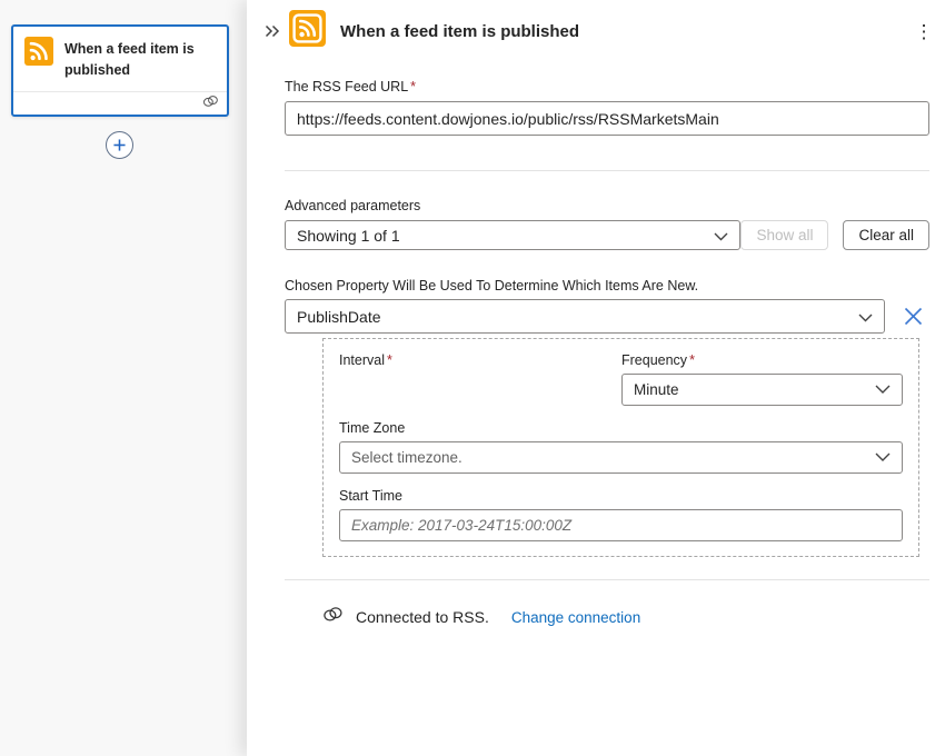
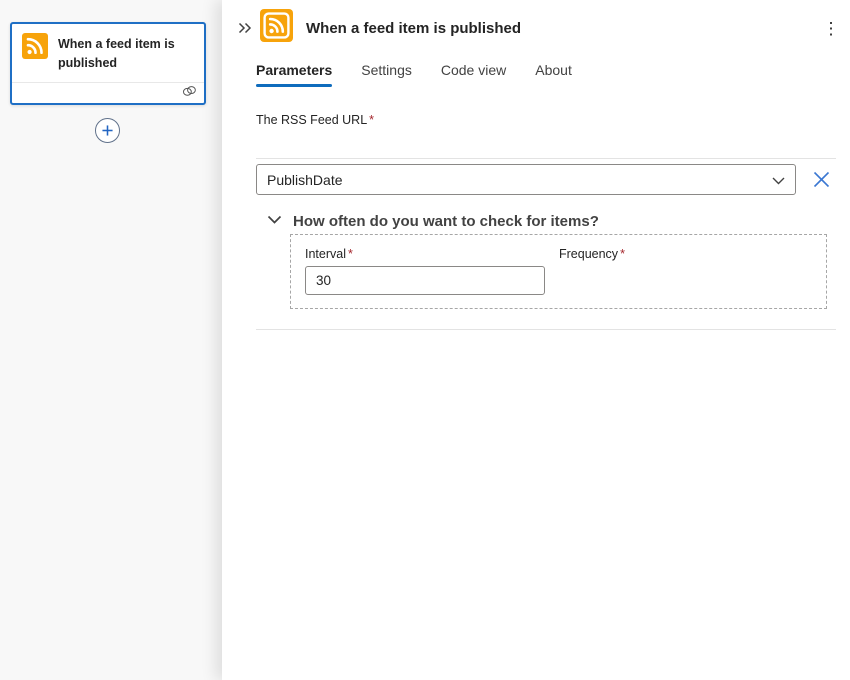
  When a feed item is published
  When a feed item is published
  ⋮
+ Parameters
+ Settings
+ Code view
+ About
  The RSS Feed URL *
- https://feeds.content.dowjones.io/public/rss/RSSMarketsMain
- Advanced parameters
- Showing 1 of 1
- Show all
- Clear all
- Chosen Property Will Be Used To Determine Which Items Are New.
  PublishDate
+ How often do you want to check for items?
  Interval *
+ 30
  Frequency *
- Minute
- Time Zone
- Select timezone.
- Start Time
- Example: 2017-03-24T15:00:00Z
- Connected to RSS.
- Change connection
